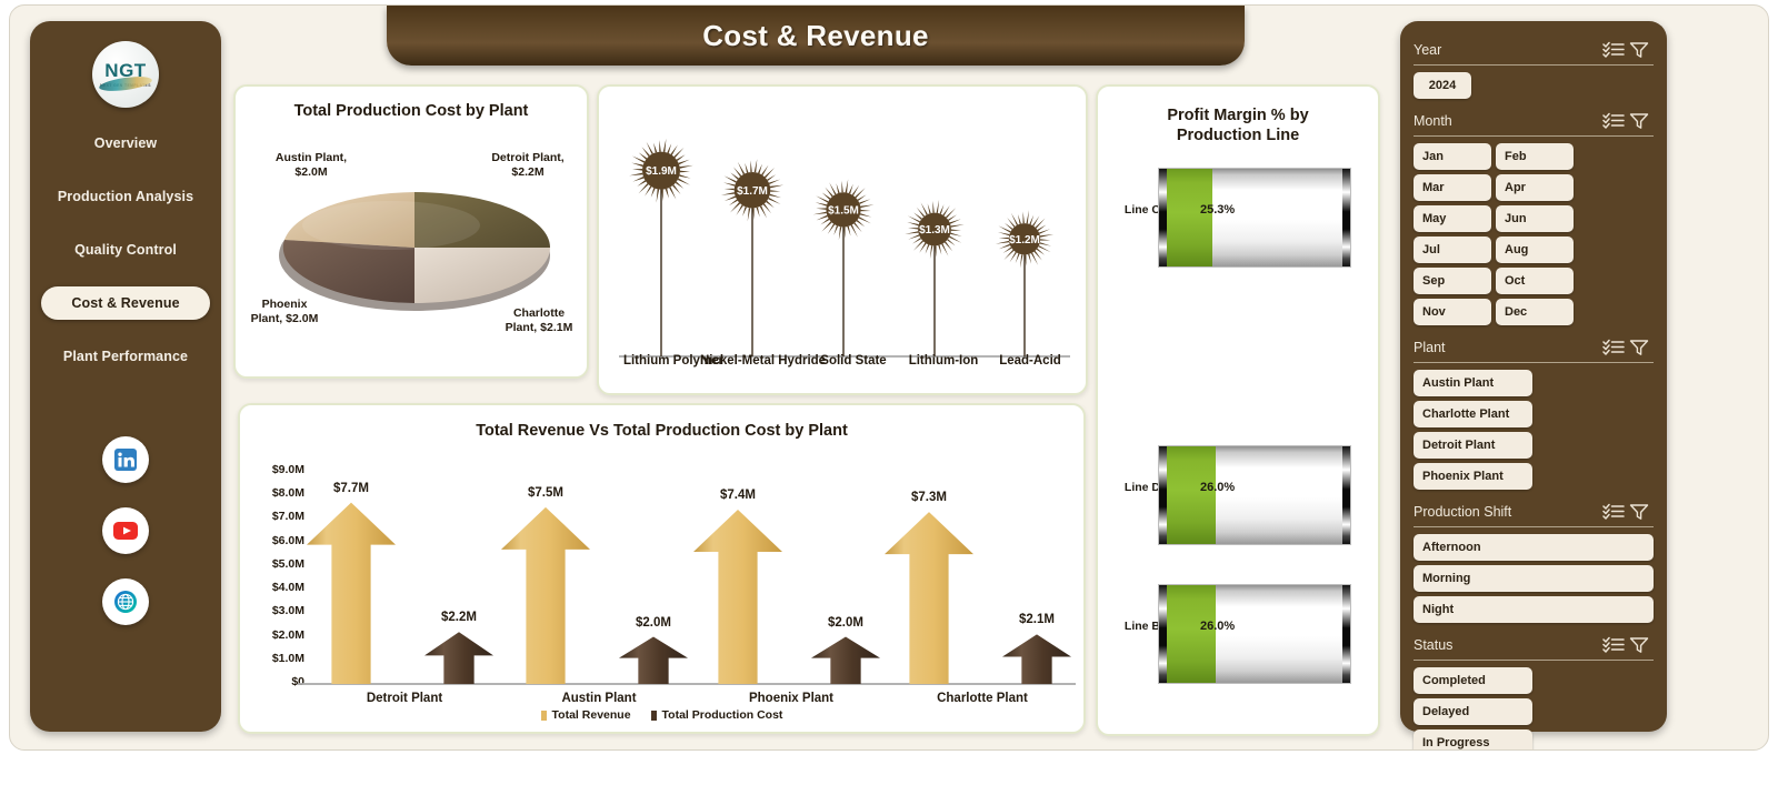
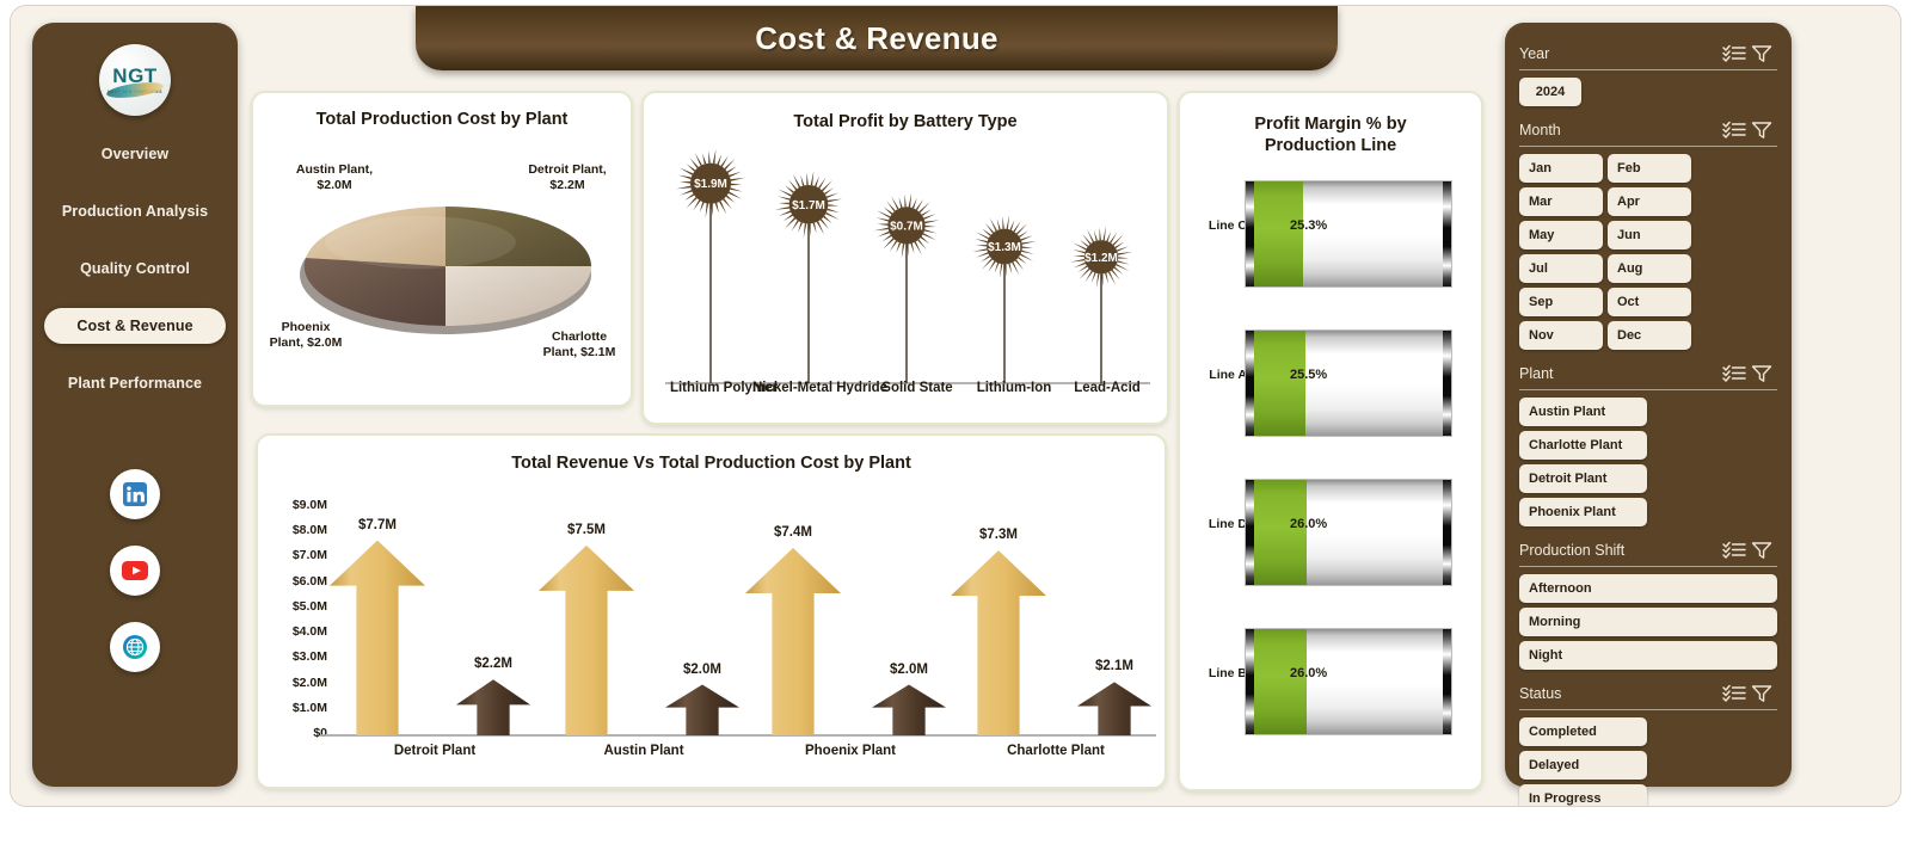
  NGT
  Overview
  Production Analysis
  Quality Control
  Cost & Revenue
  Plant Performance
  Cost & Revenue
  Total Production Cost by Plant
  Austin Plant, $2.0M
  Detroit Plant, $2.2M
  Charlotte Plant, $2.1M
  Phoenix Plant, $2.0M
+ Total Profit by Battery Type
  $1.9M
  $1.7M
- $1.5M
+ $0.7M
  $1.3M
  $1.2M
  Lithium Polymer
  Nickel-Metal Hydride
  Solid State
  Lithium-Ion
  Lead-Acid
  Profit Margin % by Production Line
  Line C
  25.3%
+ Line A
+ 25.5%
  Line D
  26.0%
  Line B
  26.0%
  Total Revenue Vs Total Production Cost by Plant
  $0
  $1.0M
  $2.0M
  $3.0M
  $4.0M
  $5.0M
  $6.0M
  $7.0M
  $8.0M
  $9.0M
  Detroit Plant
  Austin Plant
  Phoenix Plant
  Charlotte Plant
  $7.7M
  $2.2M
  $7.5M
  $2.0M
  $7.4M
  $2.0M
  $7.3M
  $2.1M
- Total Revenue
- Total Production Cost
  Year
  2024
  Month
  Jan
  Feb
  Mar
  Apr
  May
  Jun
  Jul
  Aug
  Sep
  Oct
  Nov
  Dec
  Plant
  Austin Plant
  Charlotte Plant
  Detroit Plant
  Phoenix Plant
  Production Shift
  Afternoon
  Morning
  Night
  Status
  Completed
  Delayed
  In Progress
